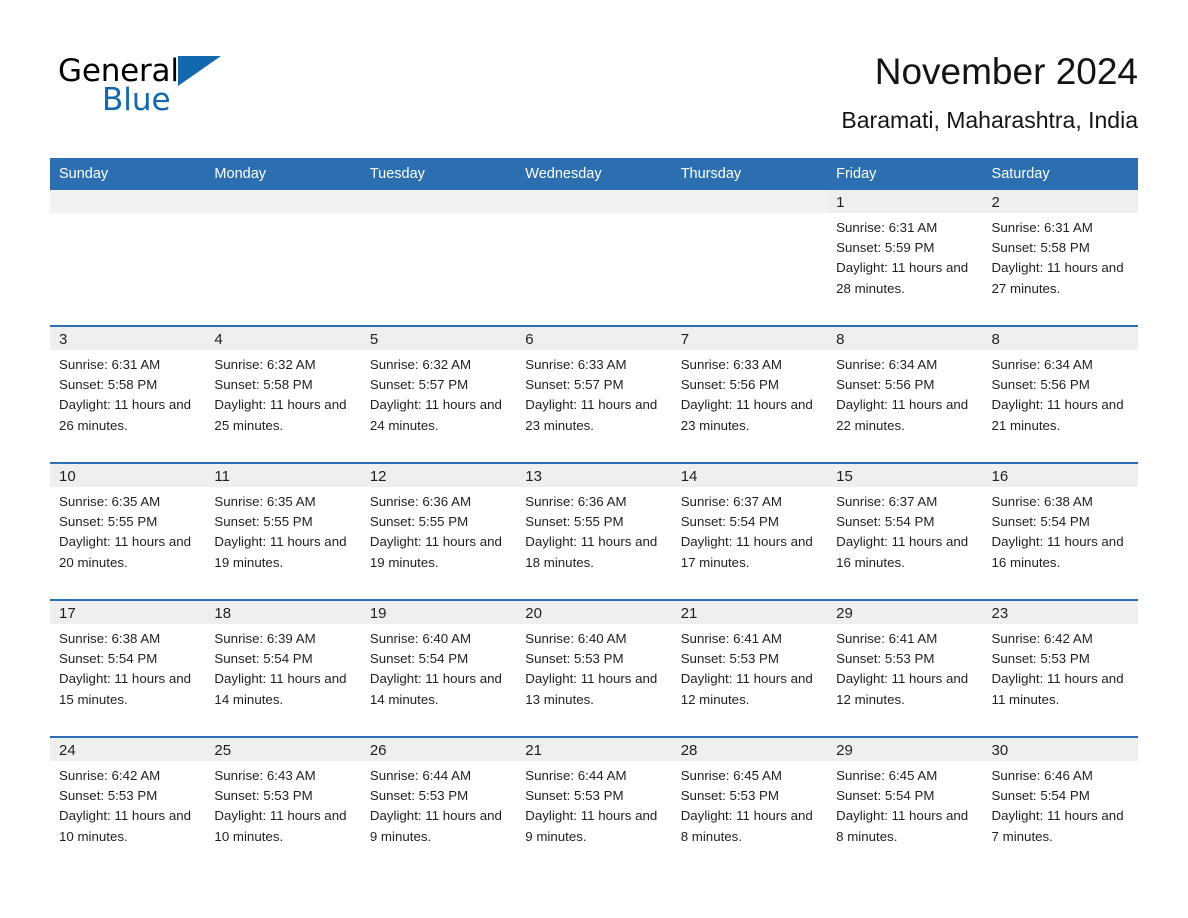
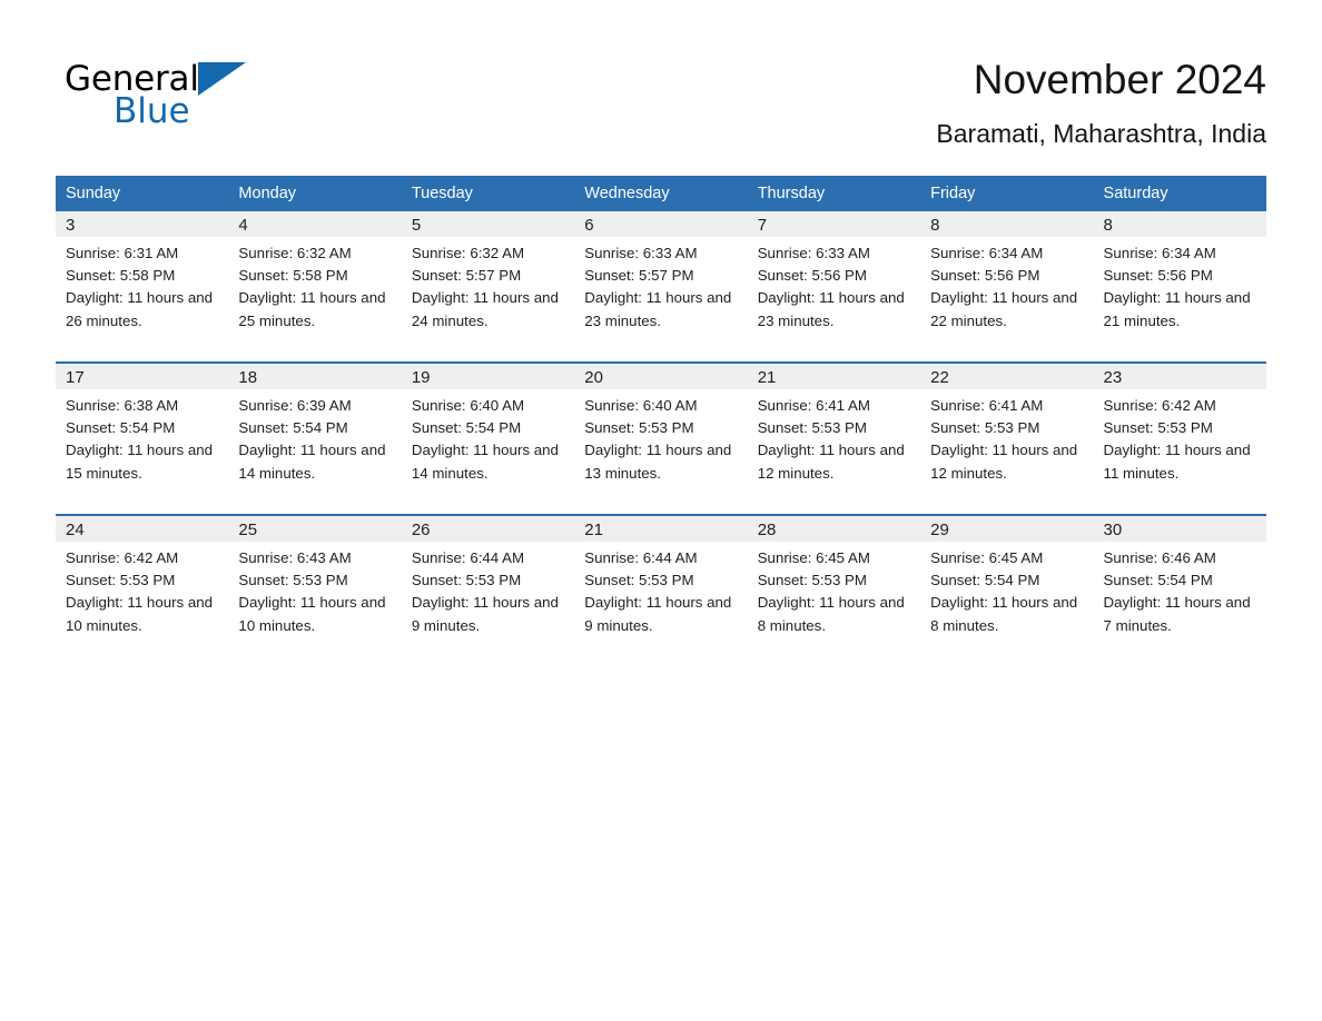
  General
  Blue
  November 2024
  Baramati, Maharashtra, India
  Sunday	Monday	Tuesday	Wednesday	Thursday	Friday	Saturday
- 					1Sunrise: 6:31 AMSunset: 5:59 PMDaylight: 11 hours and 28 minutes.	2Sunrise: 6:31 AMSunset: 5:58 PMDaylight: 11 hours and 27 minutes.
  3Sunrise: 6:31 AMSunset: 5:58 PMDaylight: 11 hours and 26 minutes.	4Sunrise: 6:32 AMSunset: 5:58 PMDaylight: 11 hours and 25 minutes.	5Sunrise: 6:32 AMSunset: 5:57 PMDaylight: 11 hours and 24 minutes.	6Sunrise: 6:33 AMSunset: 5:57 PMDaylight: 11 hours and 23 minutes.	7Sunrise: 6:33 AMSunset: 5:56 PMDaylight: 11 hours and 23 minutes.	8Sunrise: 6:34 AMSunset: 5:56 PMDaylight: 11 hours and 22 minutes.	8Sunrise: 6:34 AMSunset: 5:56 PMDaylight: 11 hours and 21 minutes.
- 10Sunrise: 6:35 AMSunset: 5:55 PMDaylight: 11 hours and 20 minutes.	11Sunrise: 6:35 AMSunset: 5:55 PMDaylight: 11 hours and 19 minutes.	12Sunrise: 6:36 AMSunset: 5:55 PMDaylight: 11 hours and 19 minutes.	13Sunrise: 6:36 AMSunset: 5:55 PMDaylight: 11 hours and 18 minutes.	14Sunrise: 6:37 AMSunset: 5:54 PMDaylight: 11 hours and 17 minutes.	15Sunrise: 6:37 AMSunset: 5:54 PMDaylight: 11 hours and 16 minutes.	16Sunrise: 6:38 AMSunset: 5:54 PMDaylight: 11 hours and 16 minutes.
- 17Sunrise: 6:38 AMSunset: 5:54 PMDaylight: 11 hours and 15 minutes.	18Sunrise: 6:39 AMSunset: 5:54 PMDaylight: 11 hours and 14 minutes.	19Sunrise: 6:40 AMSunset: 5:54 PMDaylight: 11 hours and 14 minutes.	20Sunrise: 6:40 AMSunset: 5:53 PMDaylight: 11 hours and 13 minutes.	21Sunrise: 6:41 AMSunset: 5:53 PMDaylight: 11 hours and 12 minutes.	29Sunrise: 6:41 AMSunset: 5:53 PMDaylight: 11 hours and 12 minutes.	23Sunrise: 6:42 AMSunset: 5:53 PMDaylight: 11 hours and 11 minutes.
+ 17Sunrise: 6:38 AMSunset: 5:54 PMDaylight: 11 hours and 15 minutes.	18Sunrise: 6:39 AMSunset: 5:54 PMDaylight: 11 hours and 14 minutes.	19Sunrise: 6:40 AMSunset: 5:54 PMDaylight: 11 hours and 14 minutes.	20Sunrise: 6:40 AMSunset: 5:53 PMDaylight: 11 hours and 13 minutes.	21Sunrise: 6:41 AMSunset: 5:53 PMDaylight: 11 hours and 12 minutes.	22Sunrise: 6:41 AMSunset: 5:53 PMDaylight: 11 hours and 12 minutes.	23Sunrise: 6:42 AMSunset: 5:53 PMDaylight: 11 hours and 11 minutes.
  24Sunrise: 6:42 AMSunset: 5:53 PMDaylight: 11 hours and 10 minutes.	25Sunrise: 6:43 AMSunset: 5:53 PMDaylight: 11 hours and 10 minutes.	26Sunrise: 6:44 AMSunset: 5:53 PMDaylight: 11 hours and 9 minutes.	21Sunrise: 6:44 AMSunset: 5:53 PMDaylight: 11 hours and 9 minutes.	28Sunrise: 6:45 AMSunset: 5:53 PMDaylight: 11 hours and 8 minutes.	29Sunrise: 6:45 AMSunset: 5:54 PMDaylight: 11 hours and 8 minutes.	30Sunrise: 6:46 AMSunset: 5:54 PMDaylight: 11 hours and 7 minutes.
